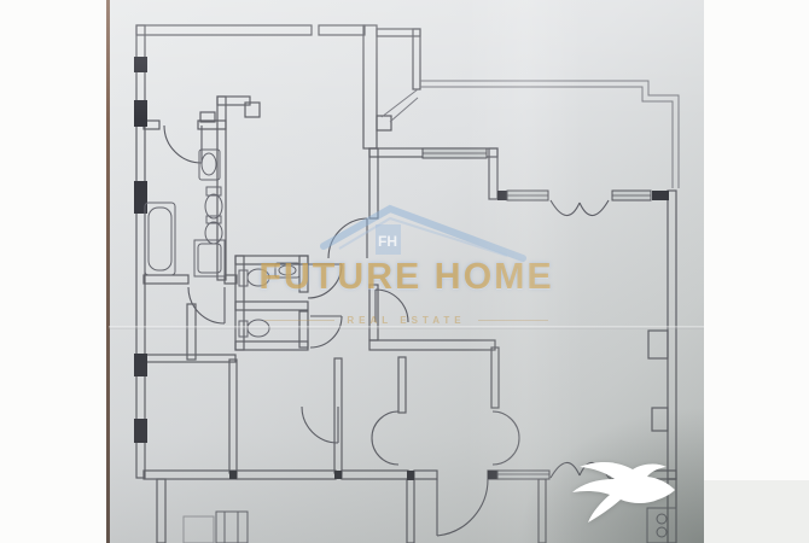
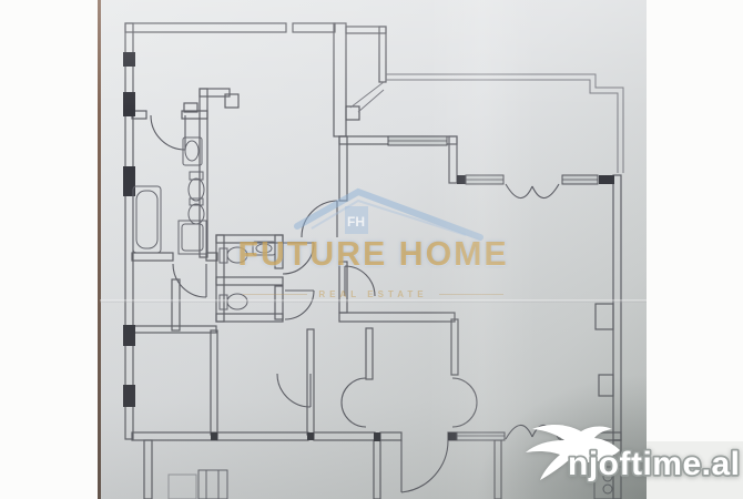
+ njoftime.al
